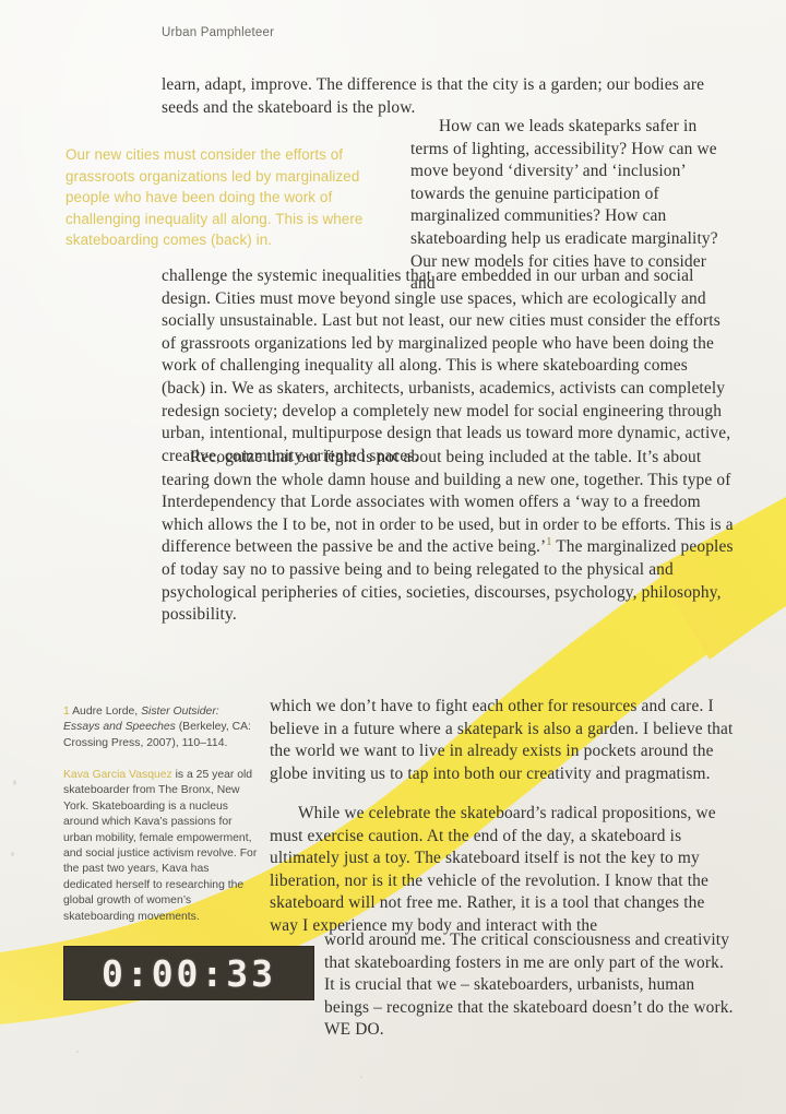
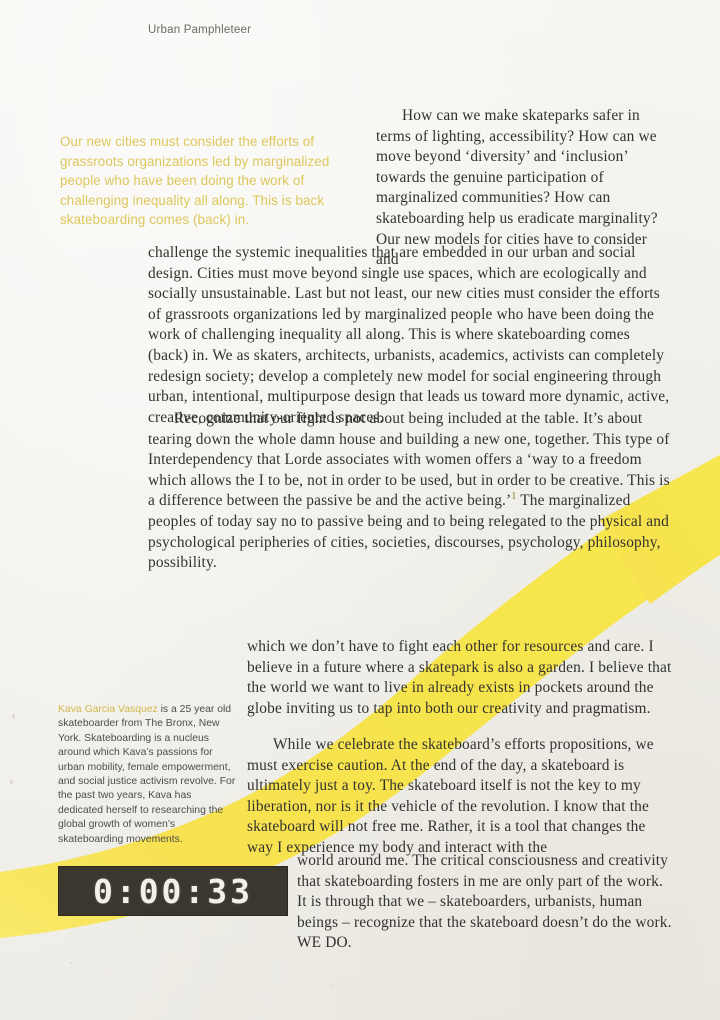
  Urban Pamphleteer
- learn, adapt, improve. The difference is that the city is a garden; our bodies are seeds and the skateboard is the plow.
- How can we leads skateparks safer in terms of lighting, accessibility? How can we move beyond ‘diversity’ and ‘inclusion’ towards the genuine participation of marginalized communities? How can skateboarding help us eradicate marginality? Our new models for cities have to consider and
+ How can we make skateparks safer in terms of lighting, accessibility? How can we move beyond ‘diversity’ and ‘inclusion’ towards the genuine participation of marginalized communities? How can skateboarding help us eradicate marginality? Our new models for cities have to consider and
  challenge the systemic inequalities that are embedded in our urban and social design. Cities must move beyond single use spaces, which are ecologically and socially unsustainable. Last but not least, our new cities must consider the efforts of grassroots organizations led by marginalized people who have been doing the work of challenging inequality all along. This is where skateboarding comes (back) in. We as skaters, architects, urbanists, academics, activists can completely redesign society; develop a completely new model for social engineering through urban, intentional, multipurpose design that leads us toward more dynamic, active, creative, community-oriented spaces.
- Recognize that our fight is not about being included at the table. It’s about tearing down the whole damn house and building a new one, together. This type of Interdependency that Lorde associates with women offers a ‘way to a freedom which allows the I to be, not in order to be used, but in order to be efforts. This is a difference between the passive be and the active being.’1 The marginalized peoples of today say no to passive being and to being relegated to the physical and psychological peripheries of cities, societies, discourses, psychology, philosophy, possibility.
+ Recognize that our fight is not about being included at the table. It’s about tearing down the whole damn house and building a new one, together. This type of Interdependency that Lorde associates with women offers a ‘way to a freedom which allows the I to be, not in order to be used, but in order to be creative. This is a difference between the passive be and the active being.’1 The marginalized peoples of today say no to passive being and to being relegated to the physical and psychological peripheries of cities, societies, discourses, psychology, philosophy, possibility.
  which we don’t have to fight each other for resources and care. I believe in a future where a skatepark is also a garden. I believe that the world we want to live in already exists in pockets around the globe inviting us to tap into both our creativity and pragmatism.
- While we celebrate the skateboard’s radical propositions, we must exercise caution. At the end of the day, a skateboard is ultimately just a toy. The skateboard itself is not the key to my liberation, nor is it the vehicle of the revolution. I know that the skateboard will not free me. Rather, it is a tool that changes the way I experience my body and interact with the
+ While we celebrate the skateboard’s efforts propositions, we must exercise caution. At the end of the day, a skateboard is ultimately just a toy. The skateboard itself is not the key to my liberation, nor is it the vehicle of the revolution. I know that the skateboard will not free me. Rather, it is a tool that changes the way I experience my body and interact with the
- world around me. The critical consciousness and creativity that skateboarding fosters in me are only part of the work. It is crucial that we – skateboarders, urbanists, human beings – recognize that the skateboard doesn’t do the work. WE DO.
+ world around me. The critical consciousness and creativity that skateboarding fosters in me are only part of the work. It is through that we – skateboarders, urbanists, human beings – recognize that the skateboard doesn’t do the work. WE DO.
- Our new cities must consider the efforts of grassroots organizations led by marginalized people who have been doing the work of challenging inequality all along. This is where skateboarding comes (back) in.
+ Our new cities must consider the efforts of grassroots organizations led by marginalized people who have been doing the work of challenging inequality all along. This is back skateboarding comes (back) in.
- 1 Audre Lorde, Sister Outsider: Essays and Speeches (Berkeley, CA: Crossing Press, 2007), 110–114.
  Kava Garcia Vasquez is a 25 year old skateboarder from The Bronx, New York. Skateboarding is a nucleus around which Kava’s passions for urban mobility, female empowerment, and social justice activism revolve. For the past two years, Kava has dedicated herself to researching the global growth of women’s skateboarding movements.
  0:00:33
